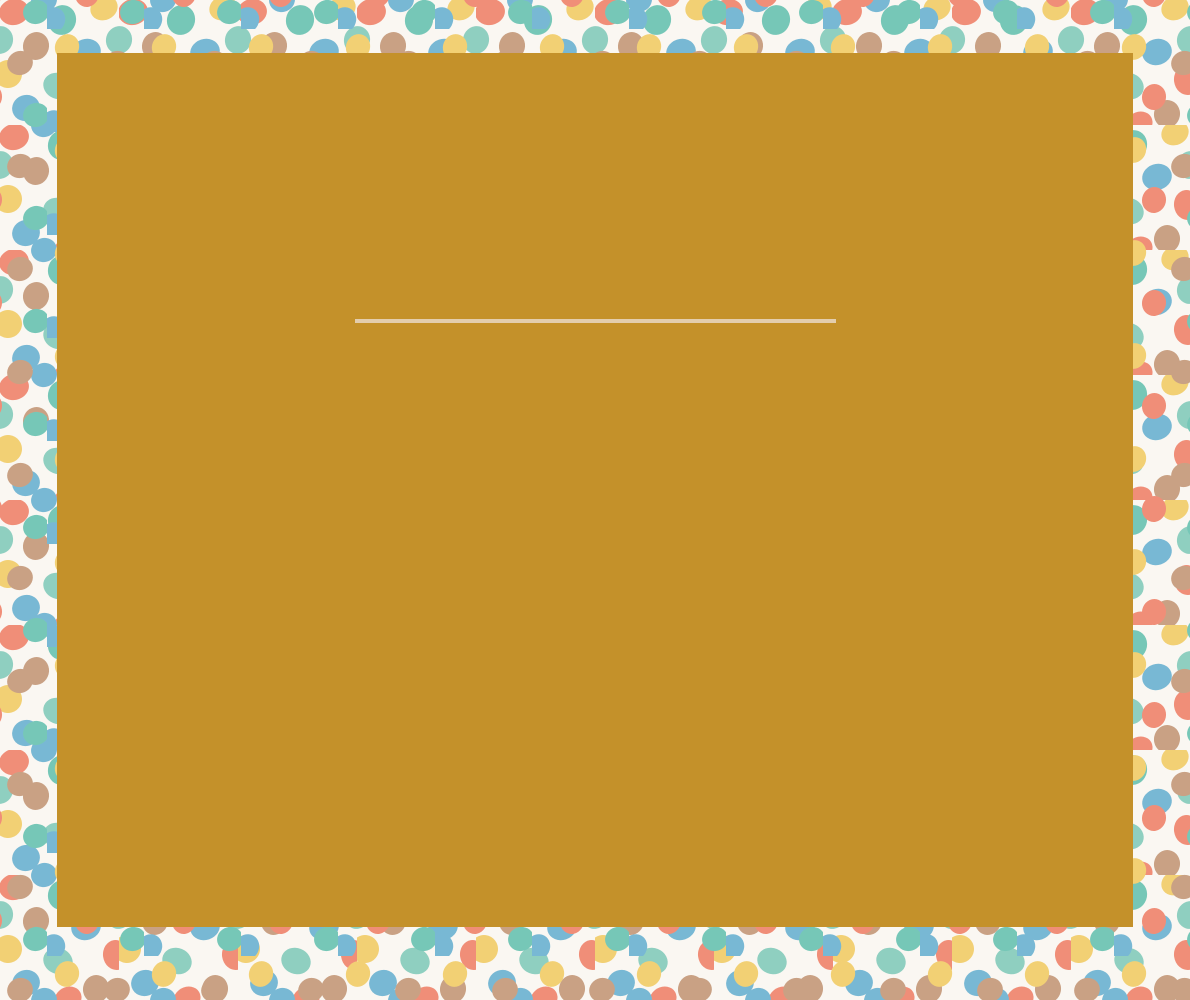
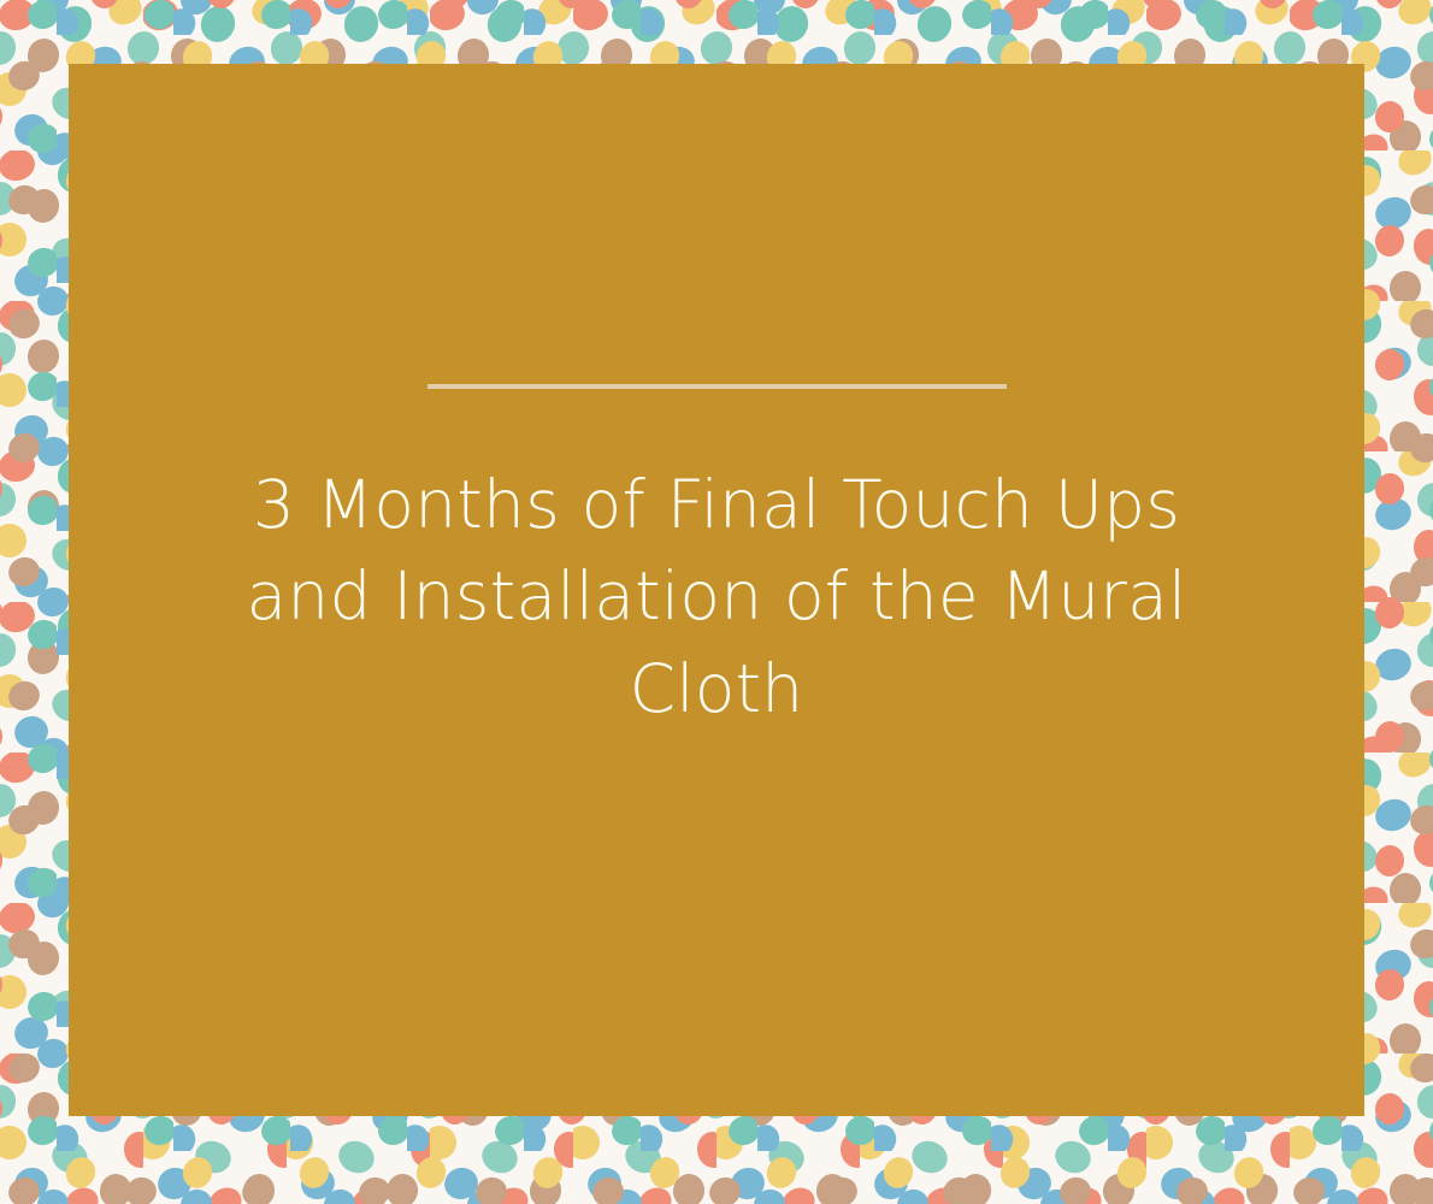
+ 3 Months of Final Touch Ups and Installation of the Mural Cloth
